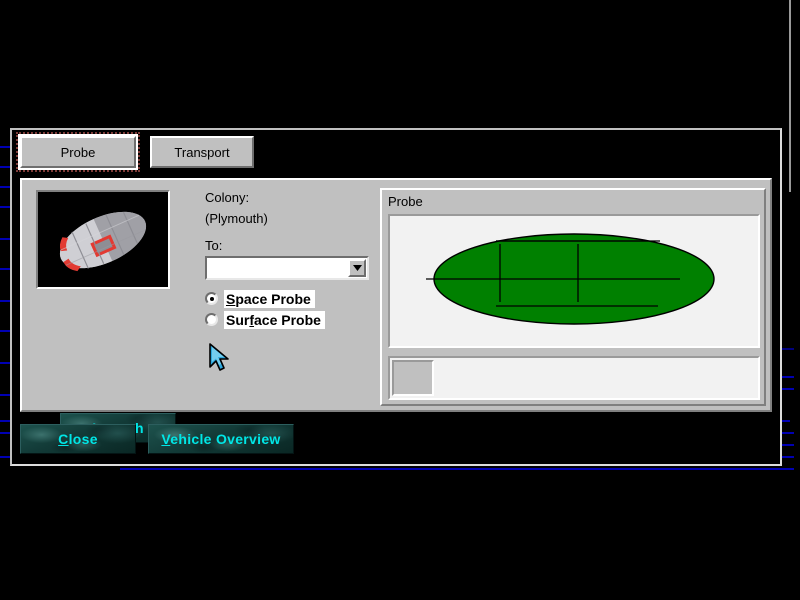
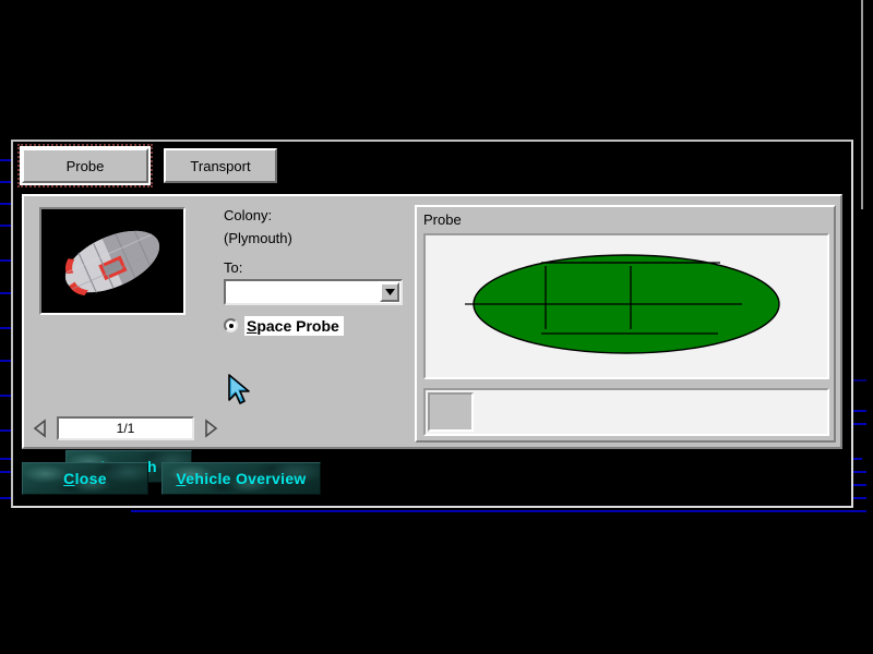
  Probe
  Transport
+ 1/1
  Colony:
  (Plymouth)
  To:
  Space Probe
- Surface Probe
  Probe
  Close
  Vehicle Overview
